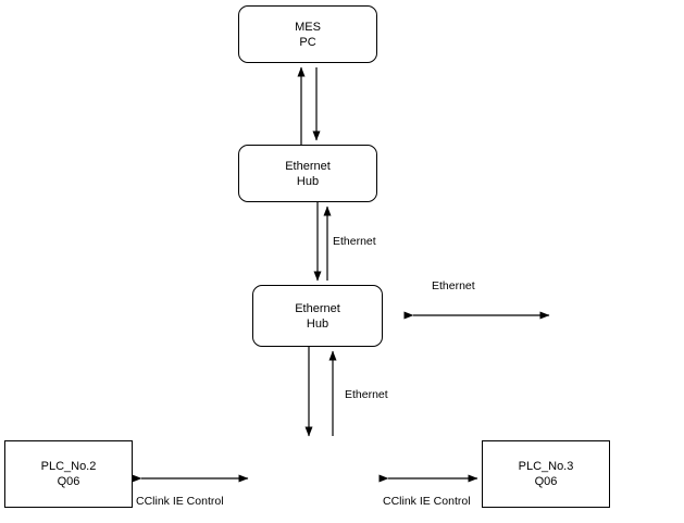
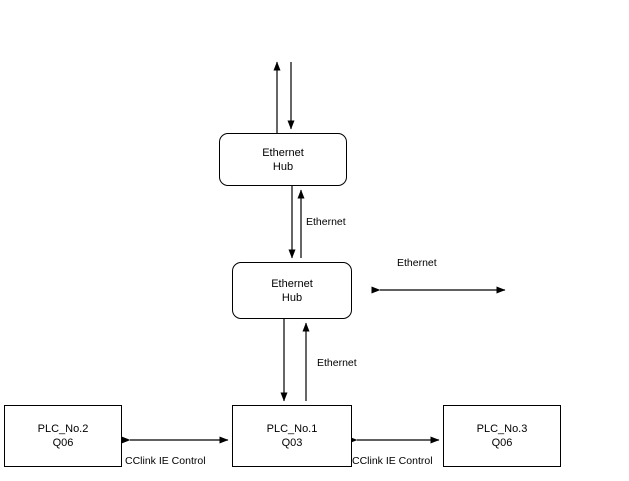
- MES
- PC
  Ethernet
  Hub
  Ethernet
  Hub
  PLC_No.2
  Q06
+ PLC_No.1
+ Q03
  PLC_No.3
  Q06
  Ethernet
  Ethernet
  Ethernet
  CClink IE Control
  CClink IE Control
